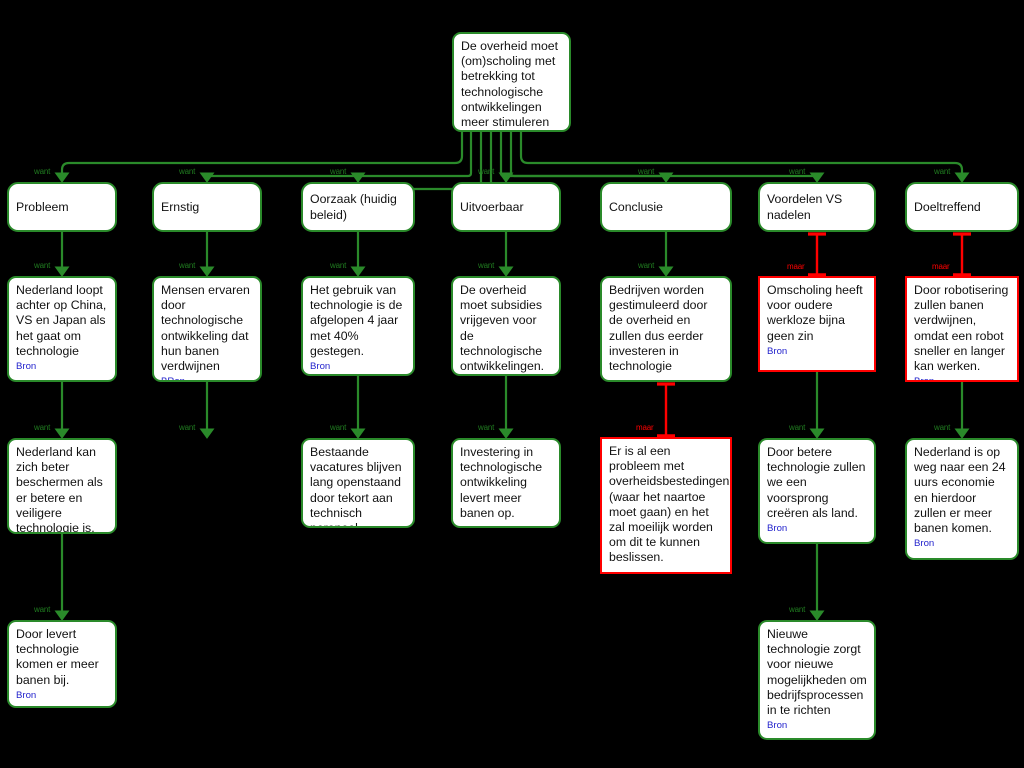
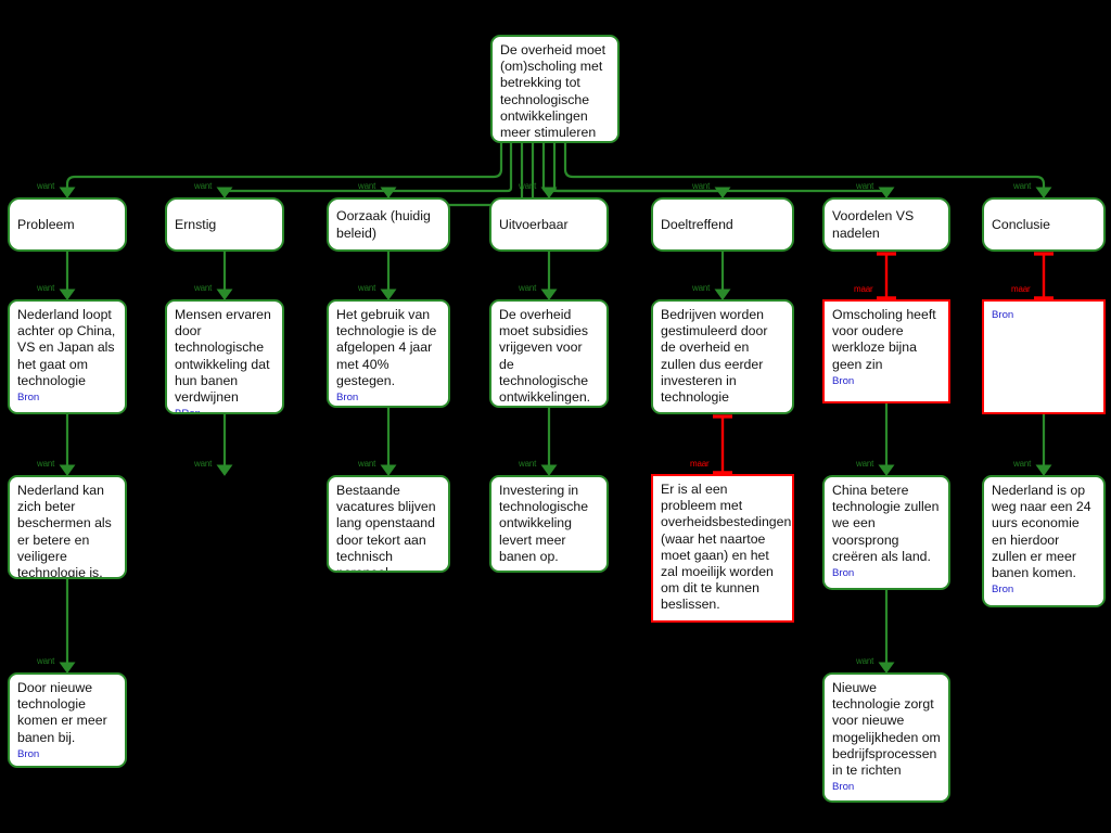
  De overheid moet (om)scholing met betrekking tot technologische ontwikkelingen meer stimuleren
  Probleem
  Ernstig
  Oorzaak (huidig beleid)
  Uitvoerbaar
- Conclusie
+ Doeltreffend
  Voordelen VS nadelen
- Doeltreffend
+ Conclusie
  Nederland loopt achter op China, VS en Japan als het gaat om technologie
  Bron
  Nederland kan zich beter beschermen als er betere en veiligere technologie is.
- Door levert technologie komen er meer banen bij.
+ Door nieuwe technologie komen er meer banen bij.
  Bron
  Mensen ervaren door technologische ontwikkeling dat hun banen verdwijnen
  Het gebruik van technologie is de afgelopen 4 jaar met 40% gestegen.
  Bron
  Bestaande vacatures blijven lang openstaand door tekort aan technisch
  De overheid moet subsidies vrijgeven voor de technologische ontwikkelingen.
  Investering in technologische ontwikkeling levert meer banen op.
  Bedrijven worden gestimuleerd door de overheid en zullen dus eerder investeren in technologie
  Er is al een probleem met overheidsbestedingen (waar het naartoe moet gaan) en het zal moeilijk worden om dit te kunnen beslissen.
  Omscholing heeft voor oudere werkloze bijna geen zin
  Bron
- Door betere technologie zullen we een voorsprong creëren als land.
+ China betere technologie zullen we een voorsprong creëren als land.
  Bron
  Nieuwe technologie zorgt voor nieuwe mogelijkheden om bedrijfsprocessen in te richten
  Bron
- Door robotisering zullen banen verdwijnen, omdat een robot sneller en langer kan werken.
  Bron
  Nederland is op weg naar een 24 uurs economie en hierdoor zullen er meer banen komen.
  Bron
  want
  want
  want
  want
  want
  want
  want
  want
  want
  want
  want
  want
  want
  want
  want
  want
  want
  maar
  maar
  want
  want
  maar
  want
